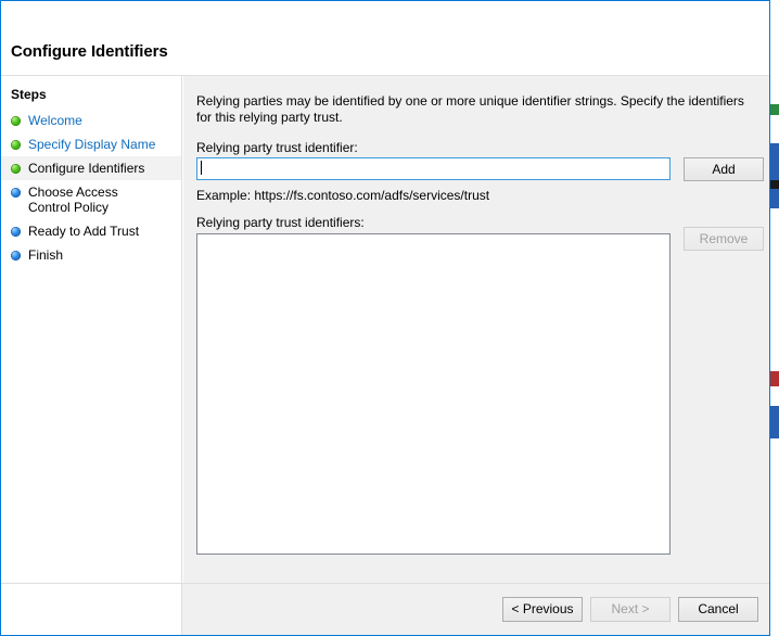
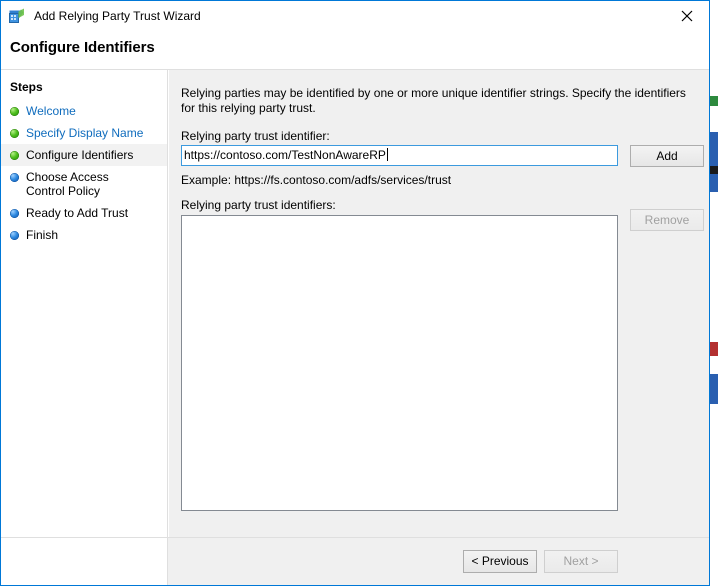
+ Add Relying Party Trust Wizard
  Configure Identifiers
  Steps
  Welcome
  Specify Display Name
  Configure Identifiers
  Choose Access Control Policy
  Ready to Add Trust
  Finish
  Relying parties may be identified by one or more unique identifier strings. Specify the identifiers for this relying party trust.
  Relying party trust identifier:
+ https://contoso.com/TestNonAwareRP
  Add
  Example: https://fs.contoso.com/adfs/services/trust
  Relying party trust identifiers:
  Remove
  < Previous
  Next >
- Cancel
